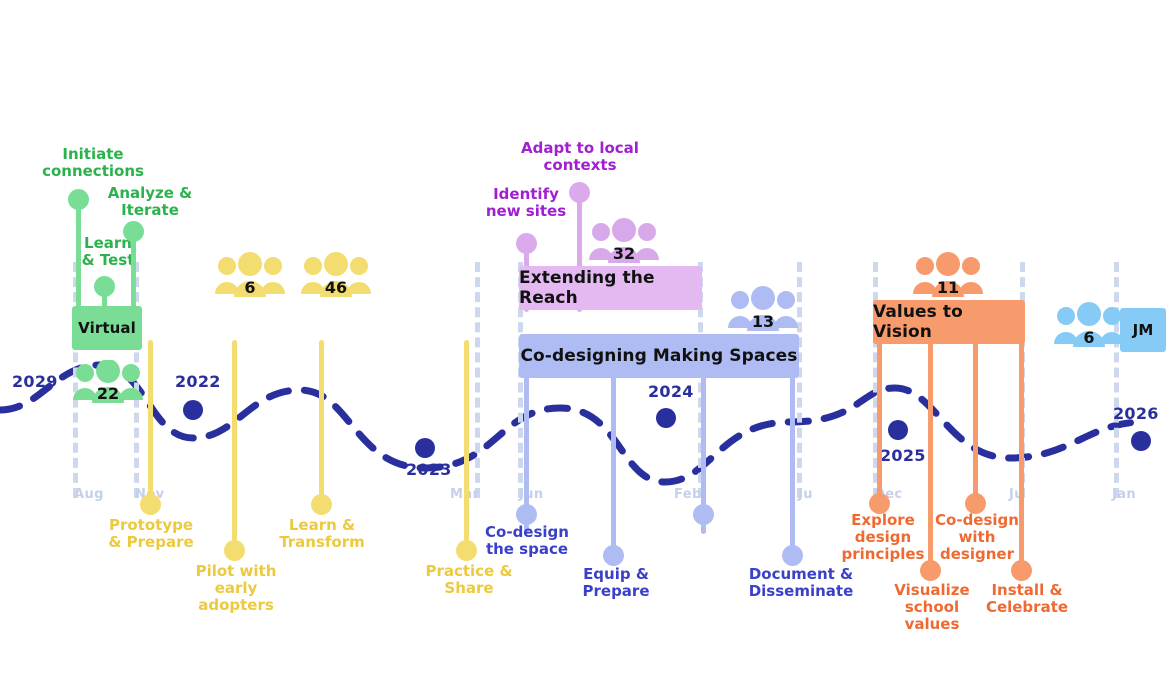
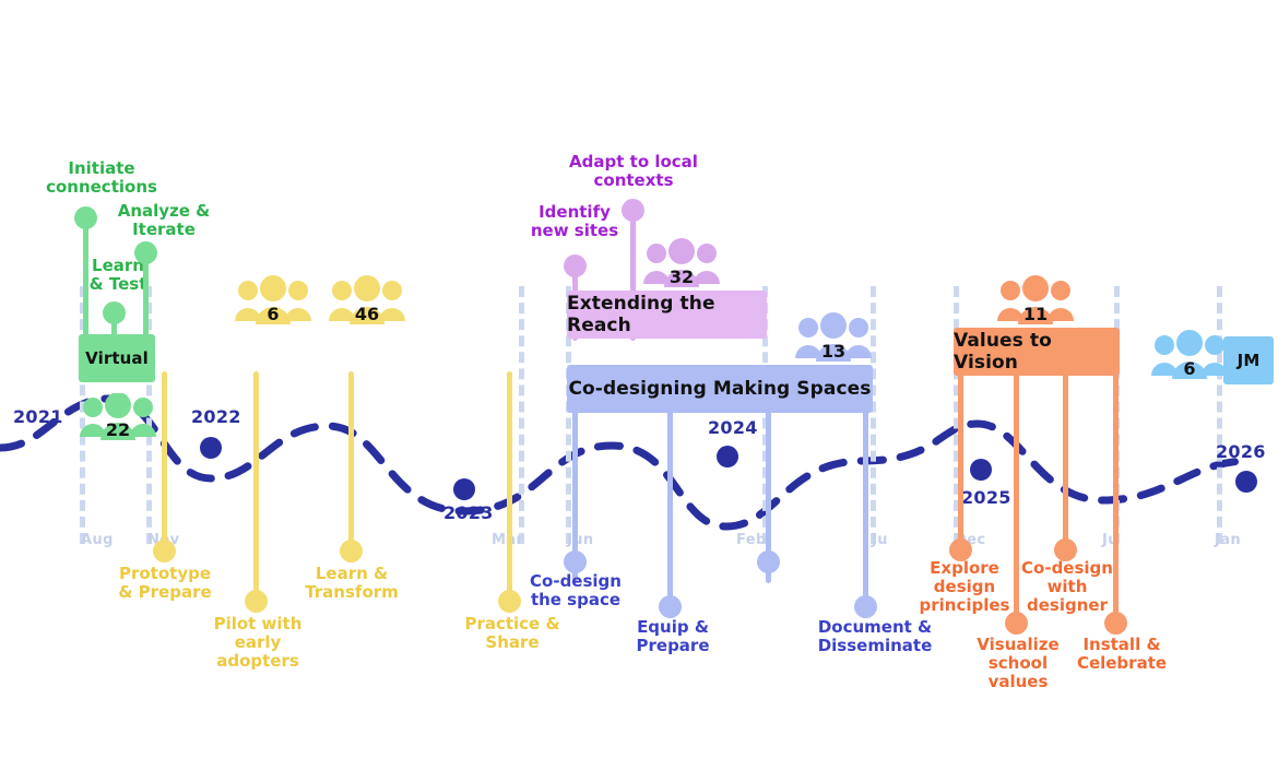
  Aug
  Jun
  Feb
  Ju
  Jan
- 2029
+ 2021
  2022
  2023
  2024
  2025
  2026
  Initiate
  connections
  Learn
  & Tes
  Analyze &
  Iterate
  Virtual
  22
  6
  46
  Prototype
  & Prepare
  Pilot with
  early
  adopters
  Learn &
  Transform
  Practice &
  Share
  Identify
  new sites
  Adapt to local
  contexts
  32
  Extending the Reach
  13
  Co-designing Making Spaces
  Co-design
  the space
  Equip &
  Prepare
  Document &
  Disseminate
  11
  Values to Vision
  Explore
  design
  principles
  Visualize
  school
  values
  Co-design
  with
  designer
  Install &
  Celebrate
  6
  JM
